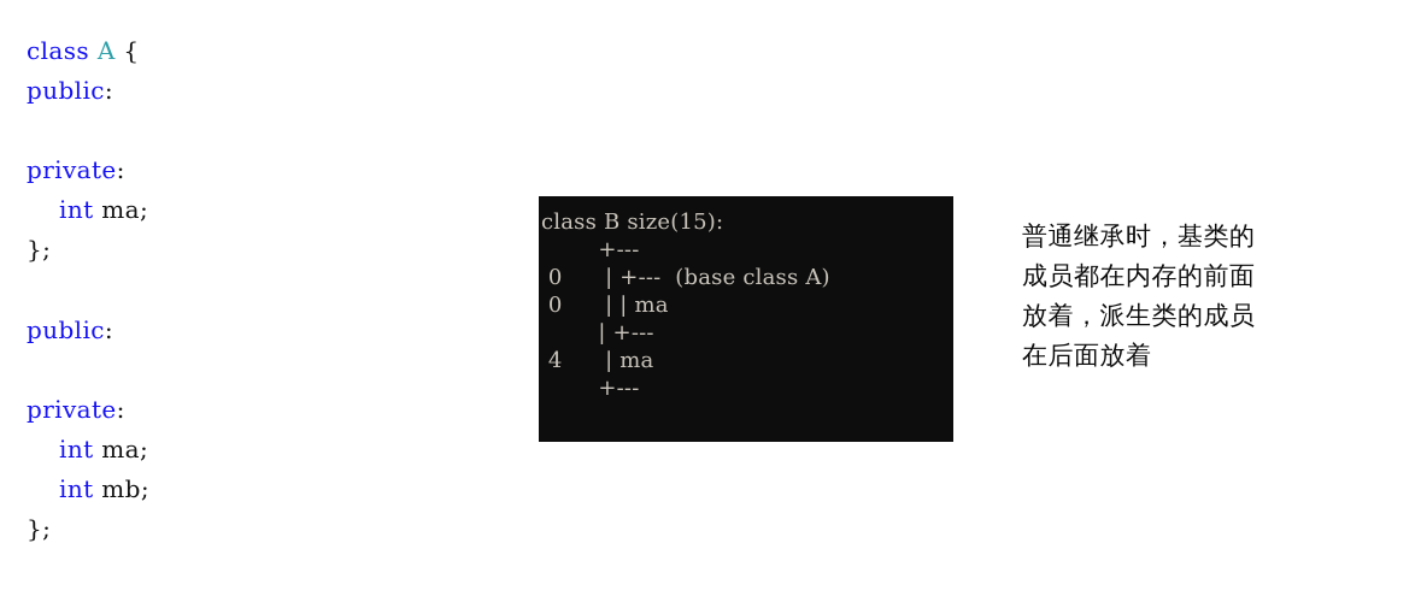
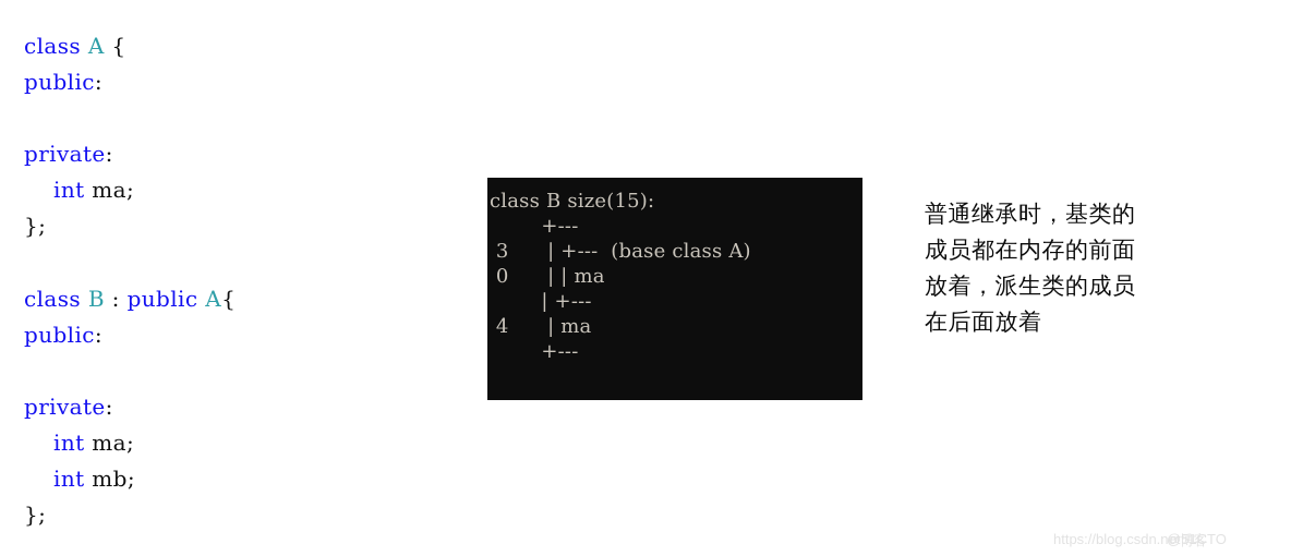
  class A {
  public:
  private:
  int ma;
  };
+ class B : public A{
  public:
  private:
  int ma;
  int mb;
  };
  class B size(15):
  +---
- 0 | +--- (base class A)
+ 3 | +--- (base class A)
  0 | | ma
  | +---
  4 | ma
  +---
  普通继承时，基类的
  成员都在内存的前面
  放着，派生类的成员
  在后面放着
+ https://blog.csdn.net
+ @51CTO
+ 博客
